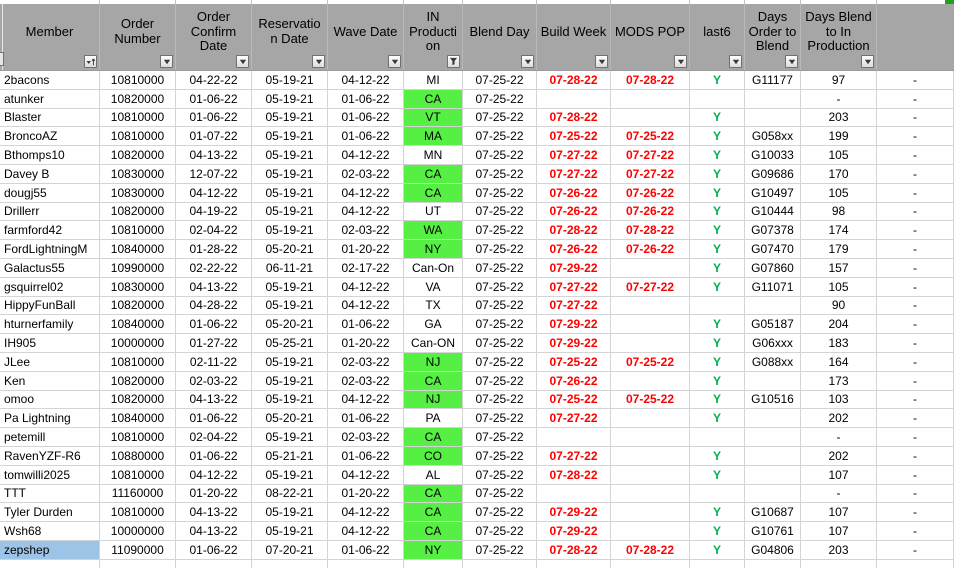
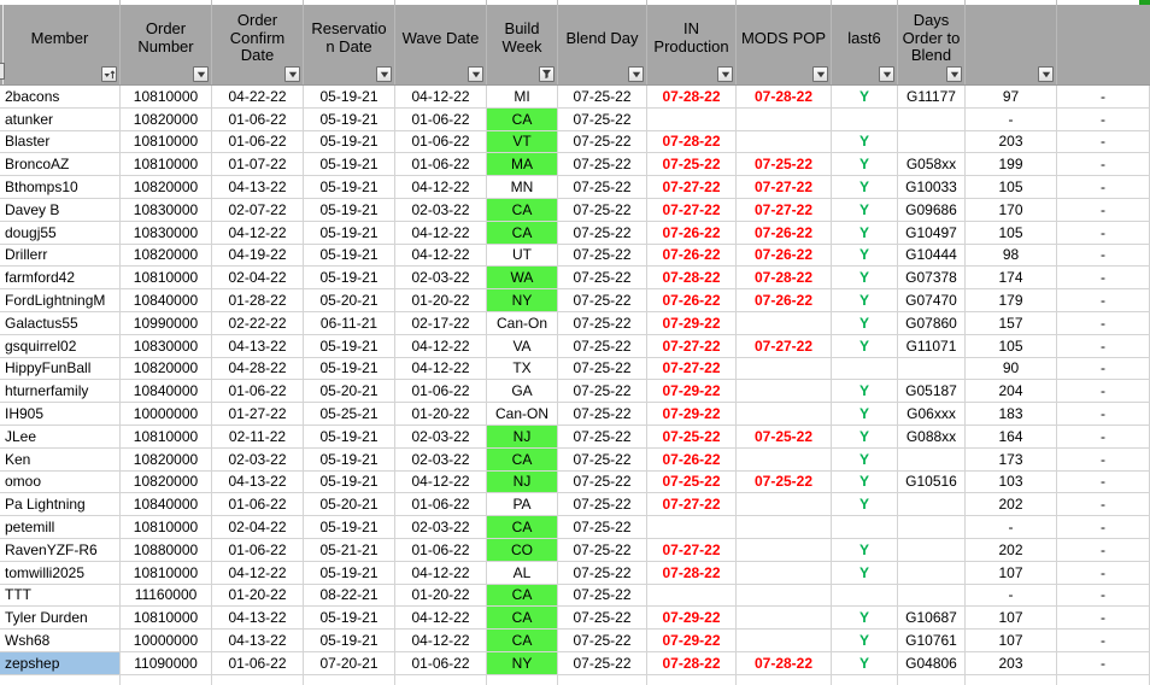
  Member
  Order Number
  Order Confirm Date
  Reservation Date
  Wave Date
- IN Production
+ Build Week
  Blend Day
- Build Week
+ IN Production
  MODS POP
  last6
  Days Order to Blend
- Days Blend to In Production
  2bacons
  10810000
  04-22-22
  05-19-21
  04-12-22
  MI
  07-25-22
  07-28-22
  07-28-22
  Y
  G11177
  97
  -
  atunker
  10820000
  01-06-22
  05-19-21
  01-06-22
  CA
  07-25-22
  -
  -
  Blaster
  10810000
  01-06-22
  05-19-21
  01-06-22
  VT
  07-25-22
  07-28-22
  Y
  203
  -
  BroncoAZ
  10810000
  01-07-22
  05-19-21
  01-06-22
  MA
  07-25-22
  07-25-22
  07-25-22
  Y
  G058xx
  199
  -
  Bthomps10
  10820000
  04-13-22
  05-19-21
  04-12-22
  MN
  07-25-22
  07-27-22
  07-27-22
  Y
  G10033
  105
  -
  Davey B
  10830000
- 12-07-22
+ 02-07-22
  05-19-21
  02-03-22
  CA
  07-25-22
  07-27-22
  07-27-22
  Y
  G09686
  170
  -
  dougj55
  10830000
  04-12-22
  05-19-21
  04-12-22
  CA
  07-25-22
  07-26-22
  07-26-22
  Y
  G10497
  105
  -
  Drillerr
  10820000
  04-19-22
  05-19-21
  04-12-22
  UT
  07-25-22
  07-26-22
  07-26-22
  Y
  G10444
  98
  -
  farmford42
  10810000
  02-04-22
  05-19-21
  02-03-22
  WA
  07-25-22
  07-28-22
  07-28-22
  Y
  G07378
  174
  -
  FordLightningM
  10840000
  01-28-22
  05-20-21
  01-20-22
  NY
  07-25-22
  07-26-22
  07-26-22
  Y
  G07470
  179
  -
  Galactus55
  10990000
  02-22-22
  06-11-21
  02-17-22
  Can-On
  07-25-22
  07-29-22
  Y
  G07860
  157
  -
  gsquirrel02
  10830000
  04-13-22
  05-19-21
  04-12-22
  VA
  07-25-22
  07-27-22
  07-27-22
  Y
  G11071
  105
  -
  HippyFunBall
  10820000
  04-28-22
  05-19-21
  04-12-22
  TX
  07-25-22
  07-27-22
  90
  -
  hturnerfamily
  10840000
  01-06-22
  05-20-21
  01-06-22
  GA
  07-25-22
  07-29-22
  Y
  G05187
  204
  -
  IH905
  10000000
  01-27-22
  05-25-21
  01-20-22
  Can-ON
  07-25-22
  07-29-22
  Y
  G06xxx
  183
  -
  JLee
  10810000
  02-11-22
  05-19-21
  02-03-22
  NJ
  07-25-22
  07-25-22
  07-25-22
  Y
  G088xx
  164
  -
  Ken
  10820000
  02-03-22
  05-19-21
  02-03-22
  CA
  07-25-22
  07-26-22
  Y
  173
  -
  omoo
  10820000
  04-13-22
  05-19-21
  04-12-22
  NJ
  07-25-22
  07-25-22
  07-25-22
  Y
  G10516
  103
  -
  Pa Lightning
  10840000
  01-06-22
  05-20-21
  01-06-22
  PA
  07-25-22
  07-27-22
  Y
  202
  -
  petemill
  10810000
  02-04-22
  05-19-21
  02-03-22
  CA
  07-25-22
  -
  -
  RavenYZF-R6
  10880000
  01-06-22
  05-21-21
  01-06-22
  CO
  07-25-22
  07-27-22
  Y
  202
  -
  tomwilli2025
  10810000
  04-12-22
  05-19-21
  04-12-22
  AL
  07-25-22
  07-28-22
  Y
  107
  -
  TTT
  11160000
  01-20-22
  08-22-21
  01-20-22
  CA
  07-25-22
  -
  -
  Tyler Durden
  10810000
  04-13-22
  05-19-21
  04-12-22
  CA
  07-25-22
  07-29-22
  Y
  G10687
  107
  -
  Wsh68
  10000000
  04-13-22
  05-19-21
  04-12-22
  CA
  07-25-22
  07-29-22
  Y
  G10761
  107
  -
  zepshep
  11090000
  01-06-22
  07-20-21
  01-06-22
  NY
  07-25-22
  07-28-22
  07-28-22
  Y
  G04806
  203
  -
